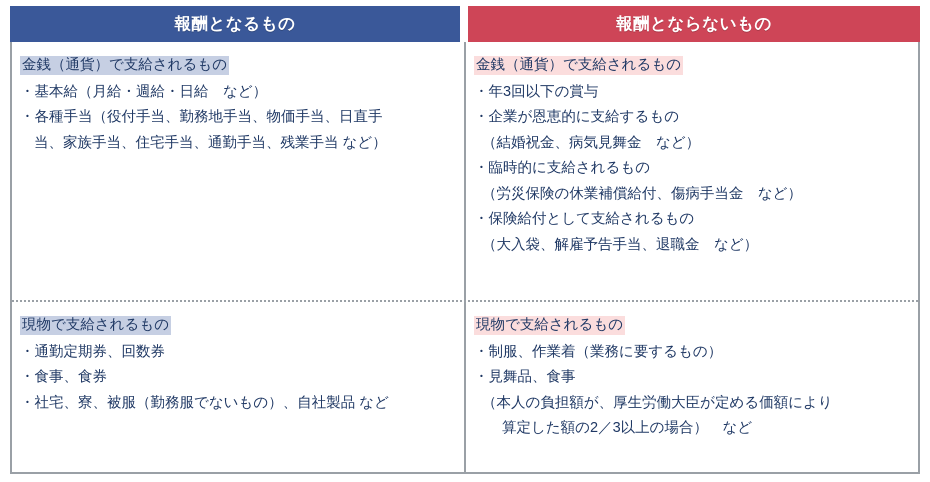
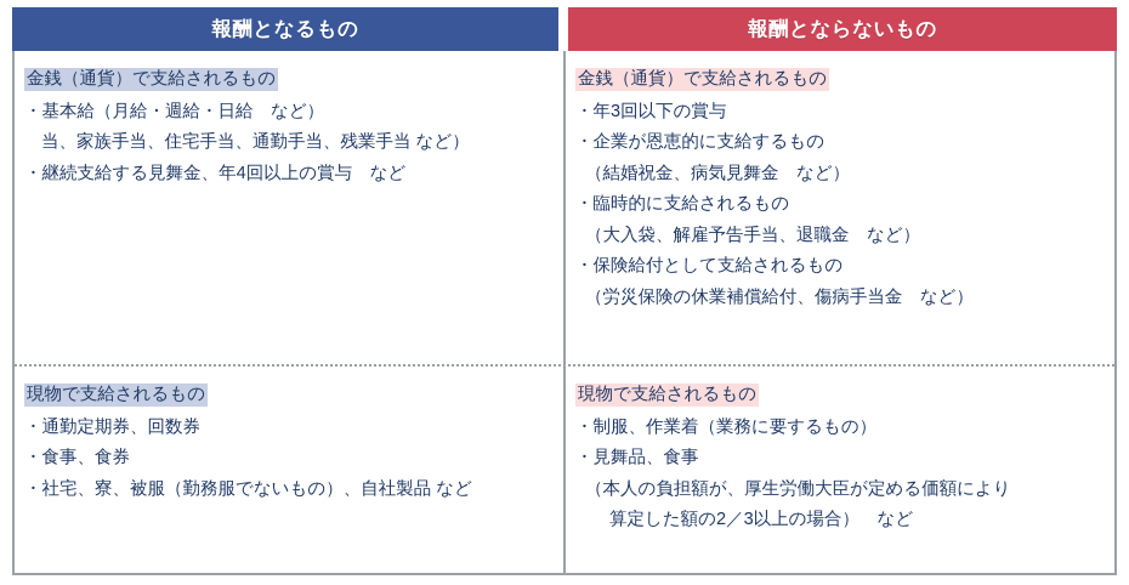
  報酬となるもの
  報酬とならないもの
  金銭（通貨）で支給されるもの
  ・基本給（月給・週給・日給 など）
- ・各種手当（役付手当、勤務地手当、物価手当、日直手
  当、家族手当、住宅手当、通勤手当、残業手当 など）
+ ・継続支給する見舞金、年4回以上の賞与 など
  金銭（通貨）で支給されるもの
  ・年3回以下の賞与
  ・企業が恩恵的に支給するもの
  （結婚祝金、病気見舞金 など）
  ・臨時的に支給されるもの
- （労災保険の休業補償給付、傷病手当金 など）
+ （大入袋、解雇予告手当、退職金 など）
  ・保険給付として支給されるもの
- （大入袋、解雇予告手当、退職金 など）
+ （労災保険の休業補償給付、傷病手当金 など）
  現物で支給されるもの
  ・通勤定期券、回数券
  ・食事、食券
  ・社宅、寮、被服（勤務服でないもの）、自社製品 など
  現物で支給されるもの
  ・制服、作業着（業務に要するもの）
  ・見舞品、食事
  （本人の負担額が、厚生労働大臣が定める価額により
  算定した額の2／3以上の場合） など
